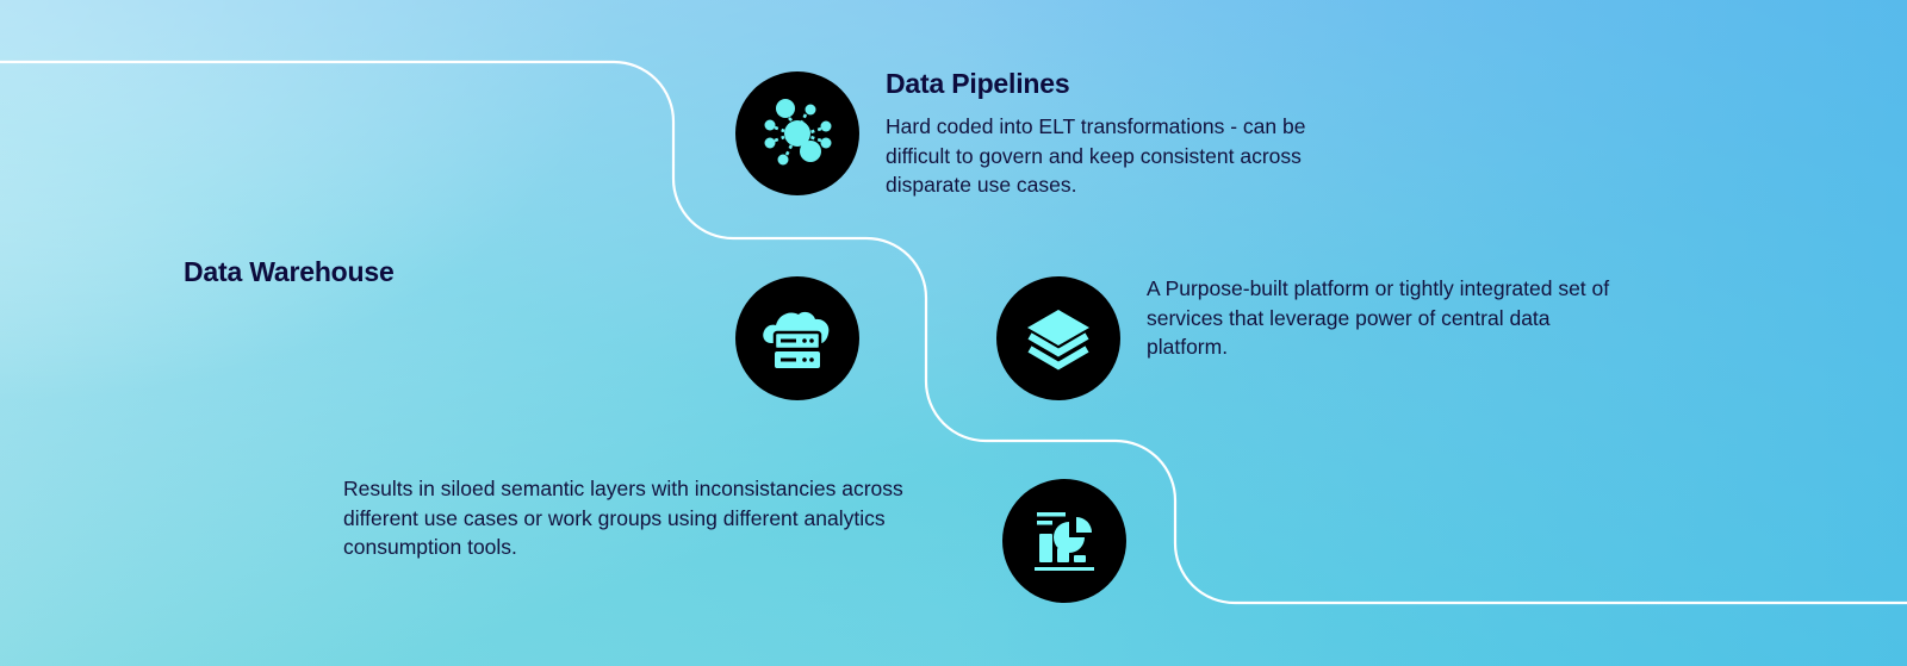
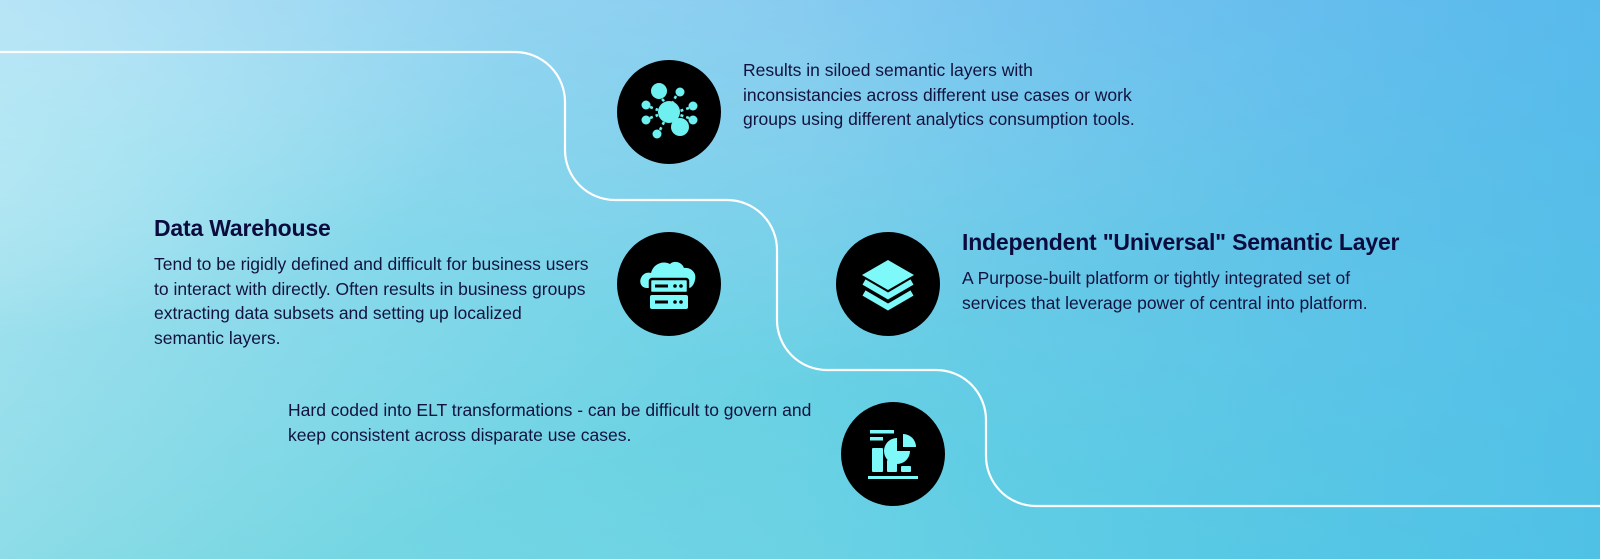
- Data Pipelines
- Hard coded into ELT transformations - can be difficult to govern and keep consistent across disparate use cases.
+ Results in siloed semantic layers with inconsistancies across different use cases or work groups using different analytics consumption tools.
  Data Warehouse
+ Tend to be rigidly defined and difficult for business users to interact with directly. Often results in business groups extracting data subsets and setting up localized semantic layers.
+ Independent "Universal" Semantic Layer
- A Purpose-built platform or tightly integrated set of services that leverage power of central data platform.
+ A Purpose-built platform or tightly integrated set of services that leverage power of central into platform.
- Results in siloed semantic layers with inconsistancies across different use cases or work groups using different analytics consumption tools.
+ Hard coded into ELT transformations - can be difficult to govern and keep consistent across disparate use cases.
